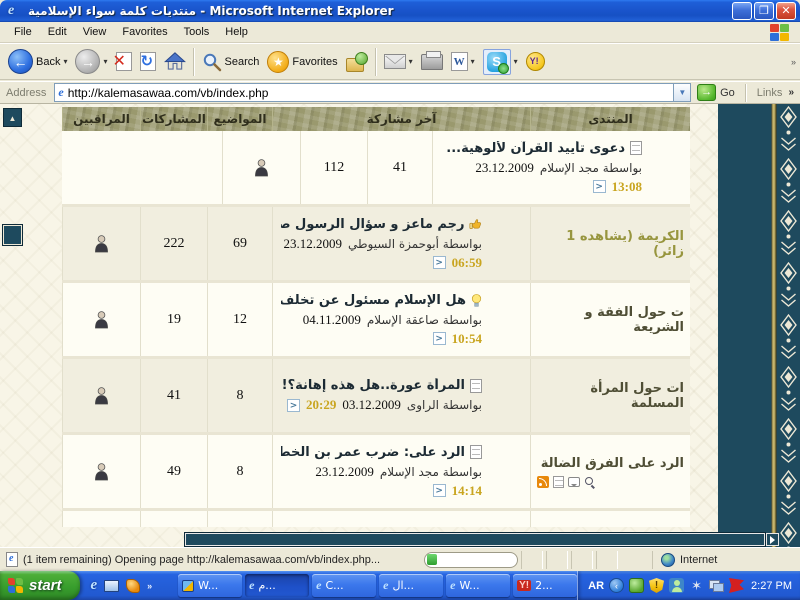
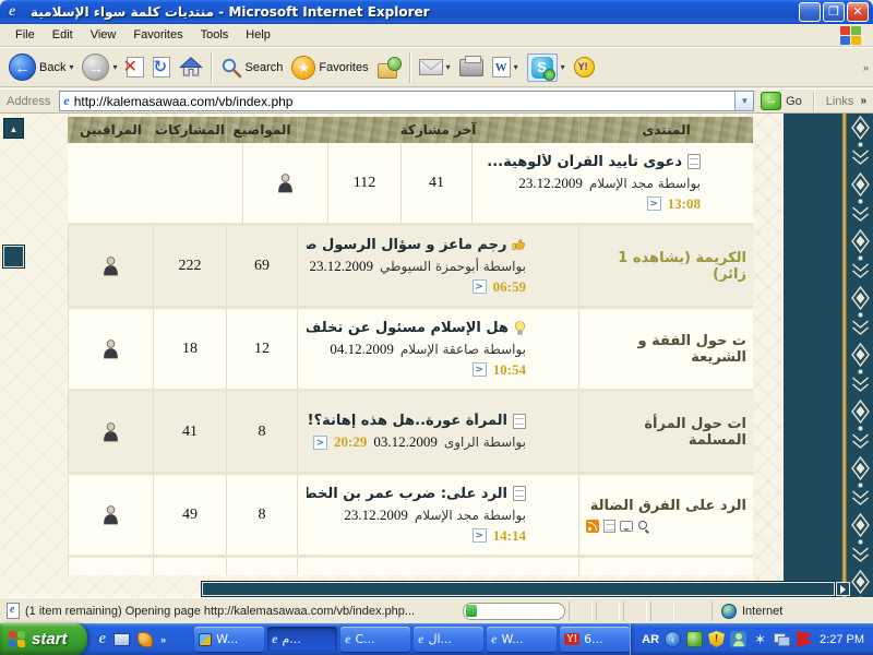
  e
  منتديات كلمة سواء الإسلامية - Microsoft Internet Explorer
  _
  ❐
  ✕
  File
  Edit
  View
  Favorites
  Tools
  Help
  ←
  Back
  ▾
  →
  ▾
  ✕
  ↻
  Search
  ★
  Favorites
  ▾
  W
  ▾
  S
  ▾
  »
  Address
  e
  http://kalemasawaa.com/vb/index.php
  ▼
  →
  Go
  Links
  »
  ▲
  المنتدى
  آخر مشاركة
  المواضيع
  المشاركات
  المراقبين
  دعوى تأييد القرآن لألوهية...
  بواسطة مجد الإسلام
  23.12.2009
  13:08
  >
  41
  112
  الكريمة (يشاهده 1 زائر)
  رجم ماعز و سؤال الرسول ص
  بواسطة أبوحمزة السيوطي
  23.12.2009
  06:59
  >
  69
  222
  ت حول الفقة و الشريعة
  هل الإسلام مسئول عن تخلف
  بواسطة صاعقة الإسلام
- 04.11.2009
+ 04.12.2009
  10:54
  >
  12
- 19
+ 18
  ات حول المرأة المسلمة
  المرأة عورة..هل هذه إهانة؟!
  بواسطة الراوى
  03.12.2009
  20:29
  >
  8
  41
  الرد على الفرق الضالة
  الرد على: ضرب عمر بن الخط
  بواسطة مجد الإسلام
  23.12.2009
  14:14
  >
  8
  49
  (1 item remaining) Opening page http://kalemasawaa.com/vb/index.php...
  Internet
  start
  e
  »
  W...
  e
  م...
  e
  C...
  e
  ال...
  e
  W...
  Y!
- 2...
+ 6...
  AR
  ‹
  !
  ✶
  2:27 PM
